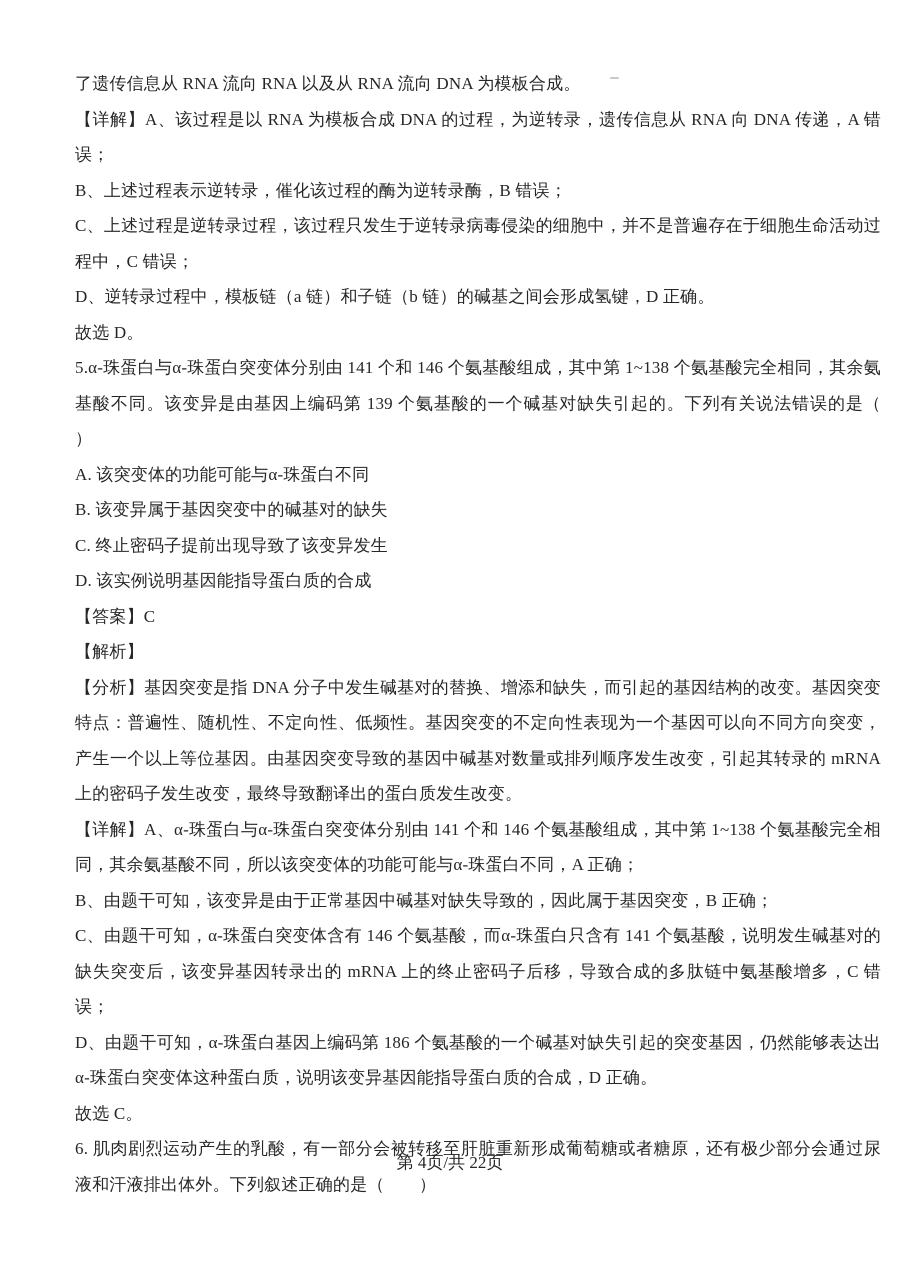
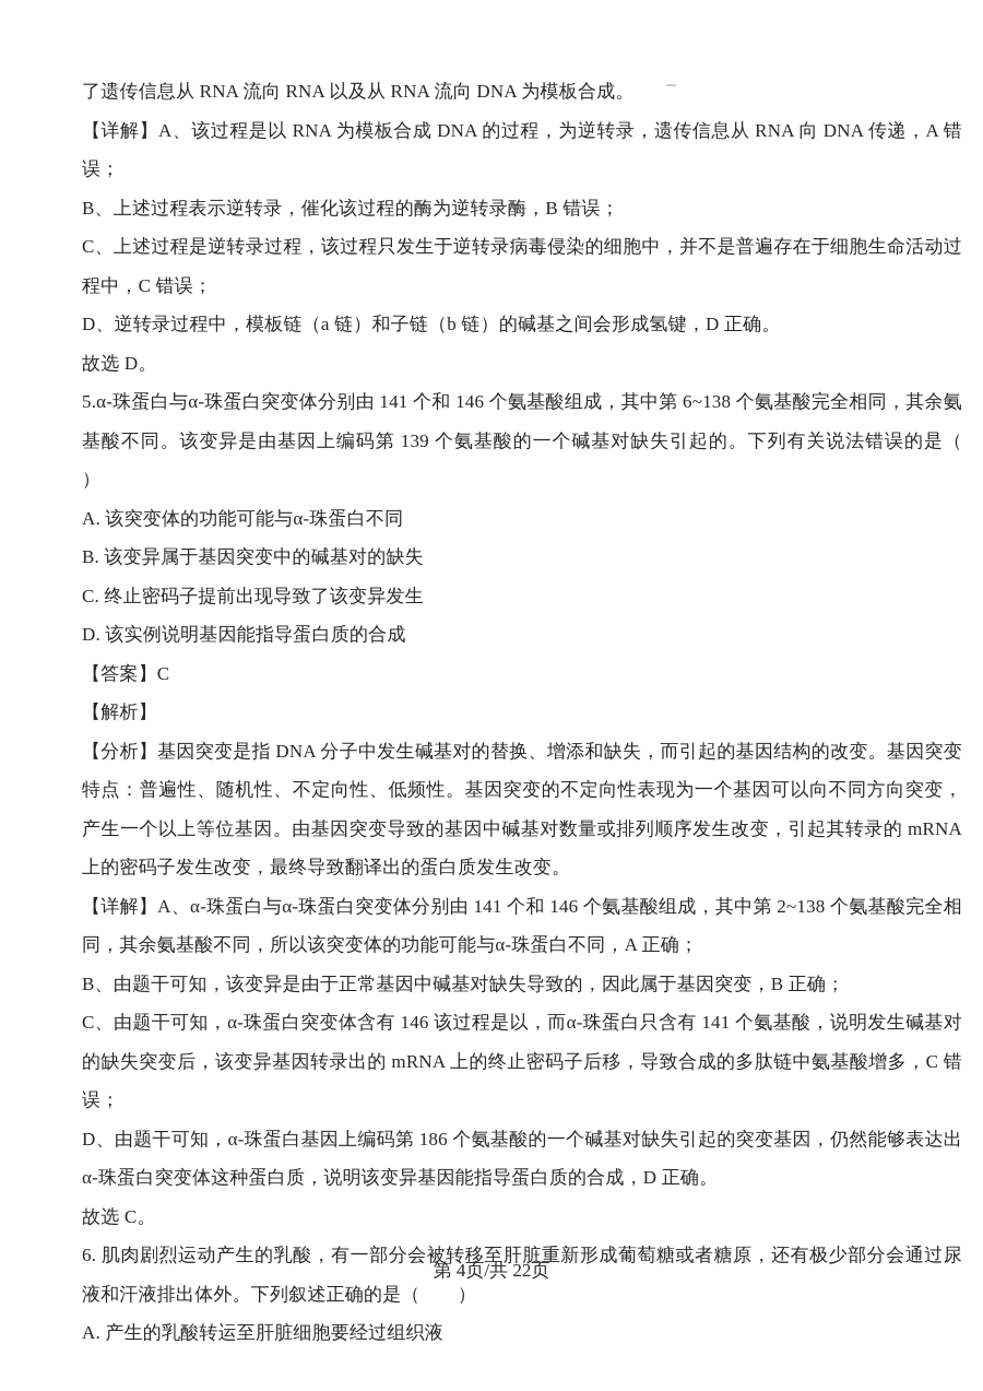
  了遗传信息从 RNA 流向 RNA 以及从 RNA 流向 DNA 为模板合成。
  【详解】A、该过程是以 RNA 为模板合成 DNA 的过程，为逆转录，遗传信息从 RNA 向 DNA 传递，A 错误；
  B、上述过程表示逆转录，催化该过程的酶为逆转录酶，B 错误；
  C、上述过程是逆转录过程，该过程只发生于逆转录病毒侵染的细胞中，并不是普遍存在于细胞生命活动过程中，C 错误；
  D、逆转录过程中，模板链（a 链）和子链（b 链）的碱基之间会形成氢键，D 正确。
  故选 D。
- 5.α-珠蛋白与α-珠蛋白突变体分别由 141 个和 146 个氨基酸组成，其中第 1~138 个氨基酸完全相同，其余氨基酸不同。该变异是由基因上编码第 139 个氨基酸的一个碱基对缺失引起的。下列有关说法错误的是（ ）
+ 5.α-珠蛋白与α-珠蛋白突变体分别由 141 个和 146 个氨基酸组成，其中第 6~138 个氨基酸完全相同，其余氨基酸不同。该变异是由基因上编码第 139 个氨基酸的一个碱基对缺失引起的。下列有关说法错误的是（ ）
  A. 该突变体的功能可能与α-珠蛋白不同
  B. 该变异属于基因突变中的碱基对的缺失
  C. 终止密码子提前出现导致了该变异发生
  D. 该实例说明基因能指导蛋白质的合成
  【答案】C
  【解析】
  【分析】基因突变是指 DNA 分子中发生碱基对的替换、增添和缺失，而引起的基因结构的改变。基因突变特点：普遍性、随机性、不定向性、低频性。基因突变的不定向性表现为一个基因可以向不同方向突变，产生一个以上等位基因。由基因突变导致的基因中碱基对数量或排列顺序发生改变，引起其转录的 mRNA 上的密码子发生改变，最终导致翻译出的蛋白质发生改变。
- 【详解】A、α-珠蛋白与α-珠蛋白突变体分别由 141 个和 146 个氨基酸组成，其中第 1~138 个氨基酸完全相同，其余氨基酸不同，所以该突变体的功能可能与α-珠蛋白不同，A 正确；
+ 【详解】A、α-珠蛋白与α-珠蛋白突变体分别由 141 个和 146 个氨基酸组成，其中第 2~138 个氨基酸完全相同，其余氨基酸不同，所以该突变体的功能可能与α-珠蛋白不同，A 正确；
  B、由题干可知，该变异是由于正常基因中碱基对缺失导致的，因此属于基因突变，B 正确；
- C、由题干可知，α-珠蛋白突变体含有 146 个氨基酸，而α-珠蛋白只含有 141 个氨基酸，说明发生碱基对的缺失突变后，该变异基因转录出的 mRNA 上的终止密码子后移，导致合成的多肽链中氨基酸增多，C 错误；
+ C、由题干可知，α-珠蛋白突变体含有 146 该过程是以，而α-珠蛋白只含有 141 个氨基酸，说明发生碱基对的缺失突变后，该变异基因转录出的 mRNA 上的终止密码子后移，导致合成的多肽链中氨基酸增多，C 错误；
  D、由题干可知，α-珠蛋白基因上编码第 186 个氨基酸的一个碱基对缺失引起的突变基因，仍然能够表达出α-珠蛋白突变体这种蛋白质，说明该变异基因能指导蛋白质的合成，D 正确。
  故选 C。
  6. 肌肉剧烈运动产生的乳酸，有一部分会被转移至肝脏重新形成葡萄糖或者糖原，还有极少部分会通过尿液和汗液排出体外。下列叙述正确的是（ ）
+ A. 产生的乳酸转运至肝脏细胞要经过组织液
  第 4页/共 22页
